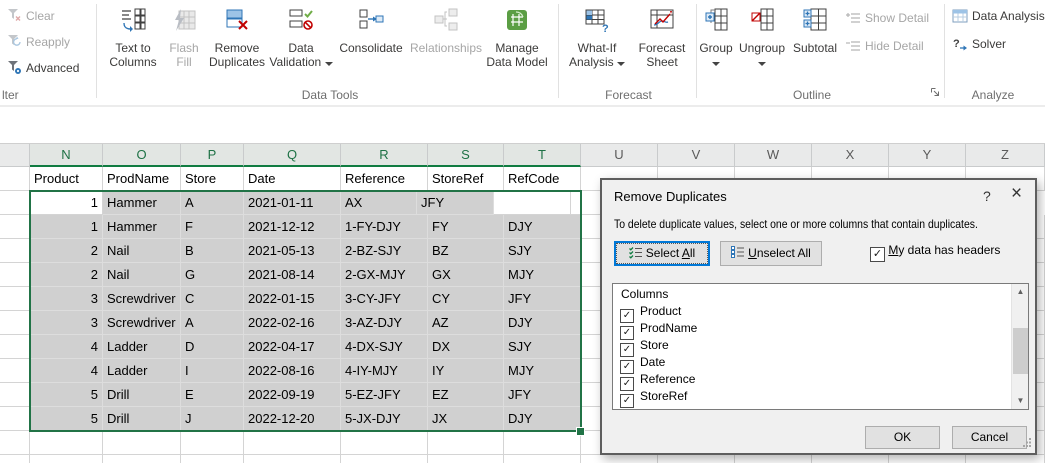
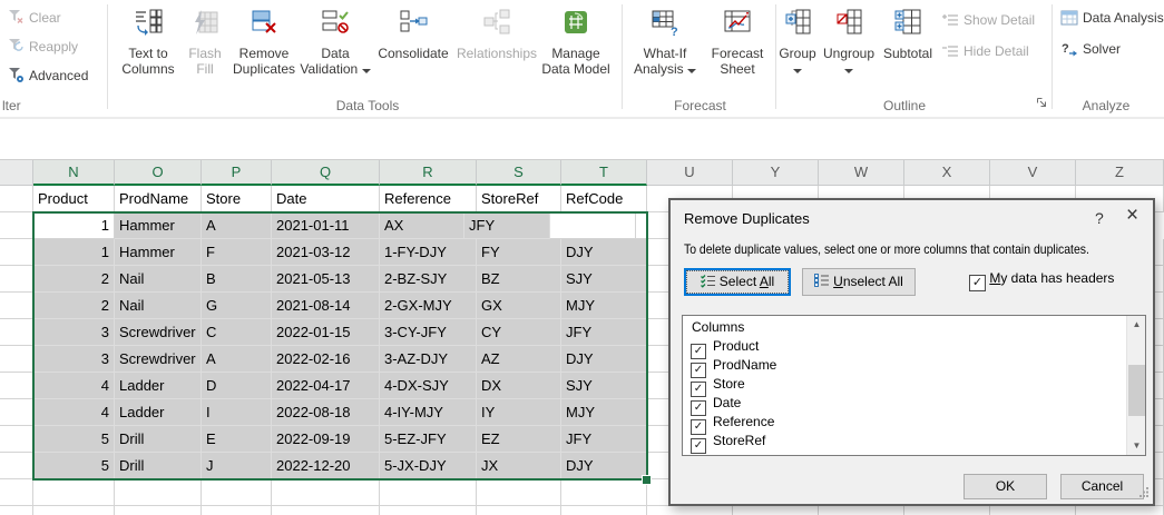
  Clear
  Reapply
  Advanced
  lter
  Text to
  Columns
  Flash
  Fill
  Remove
  Duplicates
  Data
  Validation
  Consolidate
  Relationships
  Manage
  Data Model
  Data Tools
  ?
  What-If
  Analysis
  Forecast
  Sheet
  Forecast
  Group
  Ungroup
  Subtotal
  Show Detail
  Hide Detail
  Outline
  Data Analysis
  ?
  Solver
  Analyze
  N
  O
  P
  Q
  R
  S
  T
  U
- V
+ Y
  W
  X
- Y
+ V
  Z
  Product
  ProdName
  Store
  Date
  Reference
  StoreRef
  RefCode
  1
  Hammer
  A
  2021-01-11
  AX
  JFY
  1
  Hammer
  F
- 2021-12-12
+ 2021-03-12
  1-FY-DJY
  FY
  DJY
  2
  Nail
  B
  2021-05-13
  2-BZ-SJY
  BZ
  SJY
  2
  Nail
  G
  2021-08-14
  2-GX-MJY
  GX
  MJY
  3
  Screwdriver
  C
  2022-01-15
  3-CY-JFY
  CY
  JFY
  3
  Screwdriver
  A
  2022-02-16
  3-AZ-DJY
  AZ
  DJY
  4
  Ladder
  D
  2022-04-17
  4-DX-SJY
  DX
  SJY
  4
  Ladder
  I
- 2022-08-16
+ 2022-08-18
  4-IY-MJY
  IY
  MJY
  5
  Drill
  E
  2022-09-19
  5-EZ-JFY
  EZ
  JFY
  5
  Drill
  J
  2022-12-20
  5-JX-DJY
  JX
  DJY
  Remove Duplicates
  ?
  ×
  To delete duplicate values, select one or more columns that contain duplicates.
  Select All
  Unselect All
  ✓ My data has headers
  Columns
  ✓ Product
  ✓ ProdName
  ✓ Store
  ✓ Date
  ✓ Reference
  ✓ StoreRef
  ▲
  ▼
  OK
  Cancel
